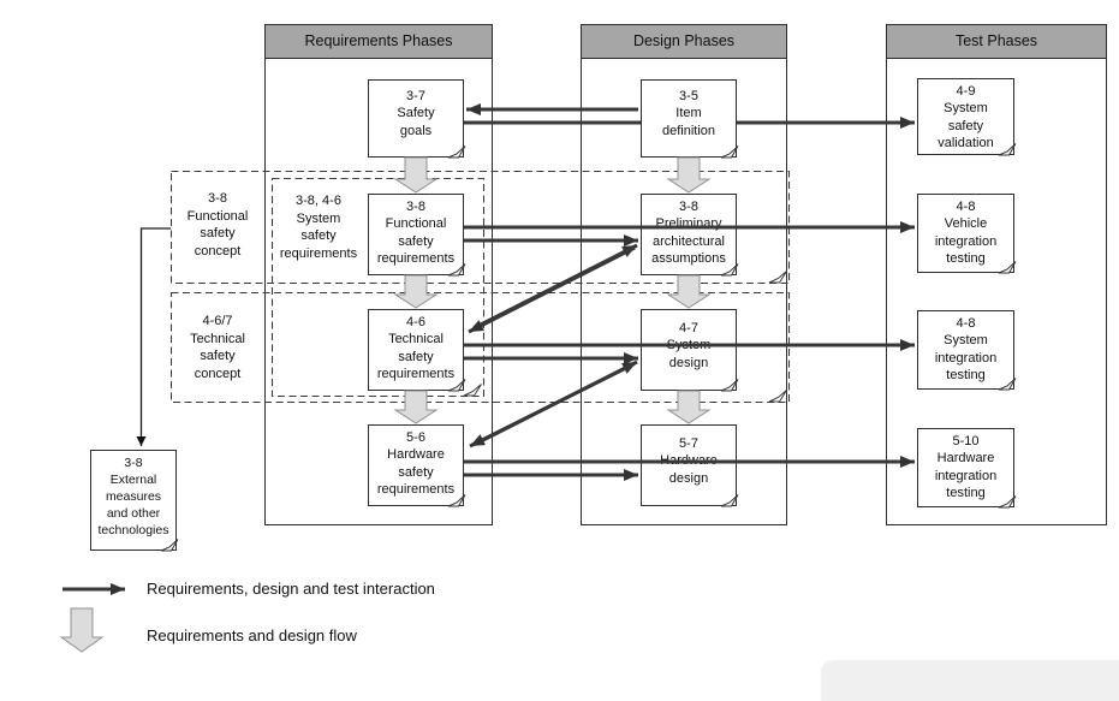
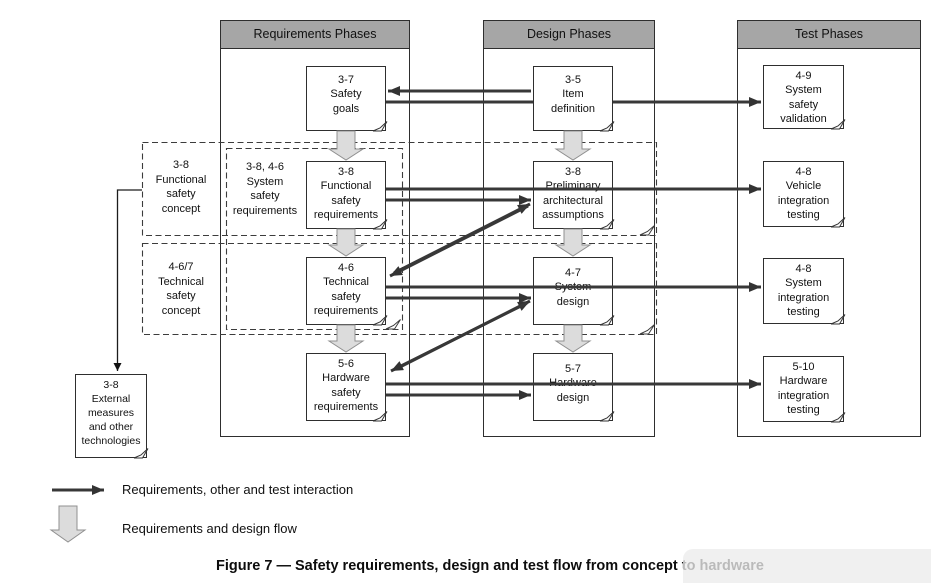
  Requirements Phases
  Design Phases
  Test Phases
  3-7
  Safety
  goals
  3-5
  Item
  definition
  4-9
  System
  safety
  validation
  3-8
  Functional
  safety
  requirements
  3-8
  Preliminary
  architectural
  assumptions
  4-8
  Vehicle
  integration
  testing
  4-6
  Technical
  safety
  requirements
  4-7
  design
  4-8
  System
  integration
  testing
  5-6
  Hardware
  safety
  requirements
  5-7
  design
  5-10
  Hardware
  integration
  testing
  3-8
  External
  measures
  and other
  technologies
  3-8
  Functional
  safety
  concept
  4-6/7
  Technical
  safety
  concept
  3-8, 4-6
  System
  safety
  requirements
- Requirements, design and test interaction
+ Requirements, other and test interaction
  Requirements and design flow
+ Figure 7 — Safety requirements, design and test flow from concept to hardware
